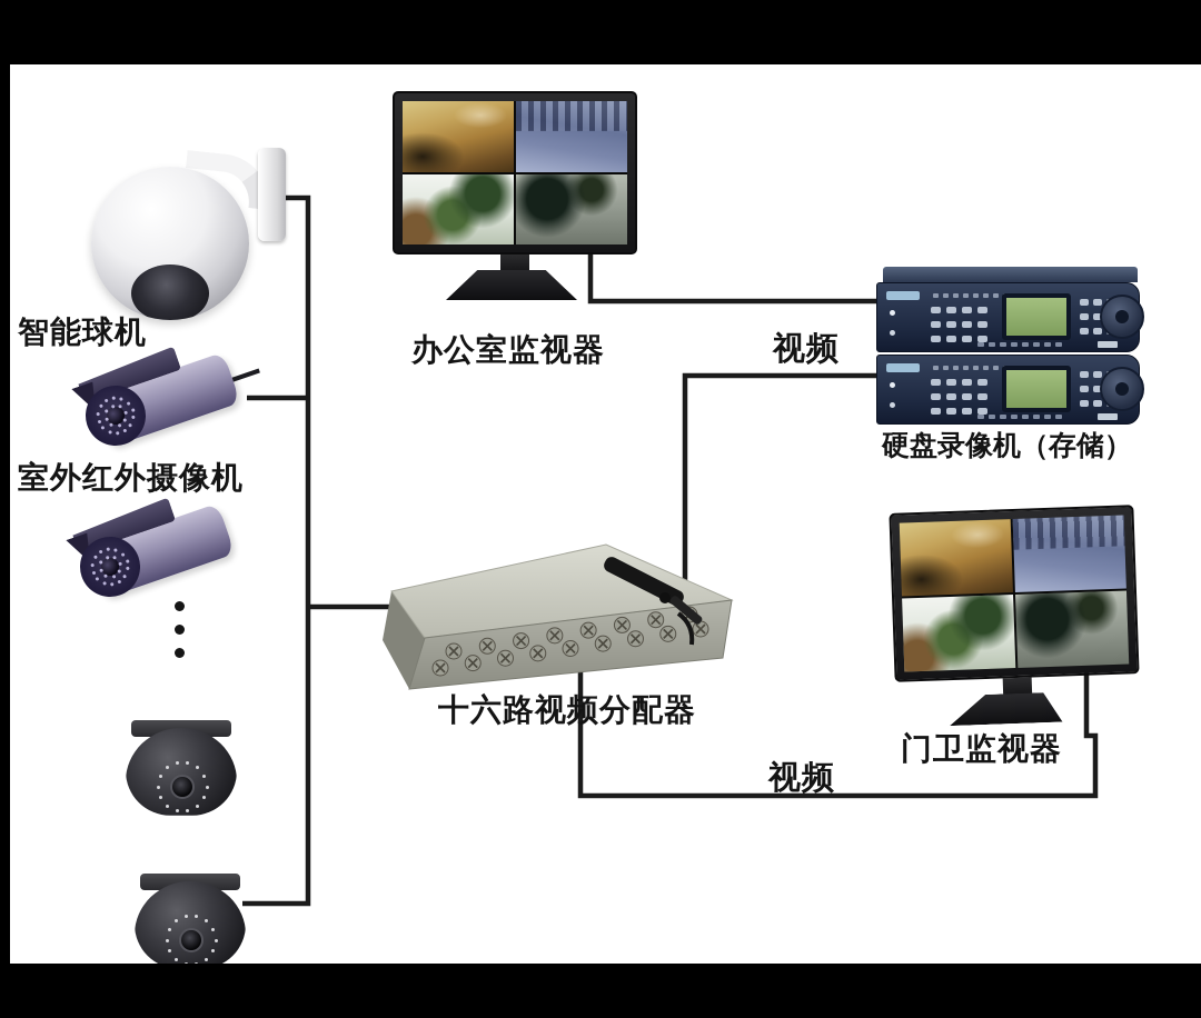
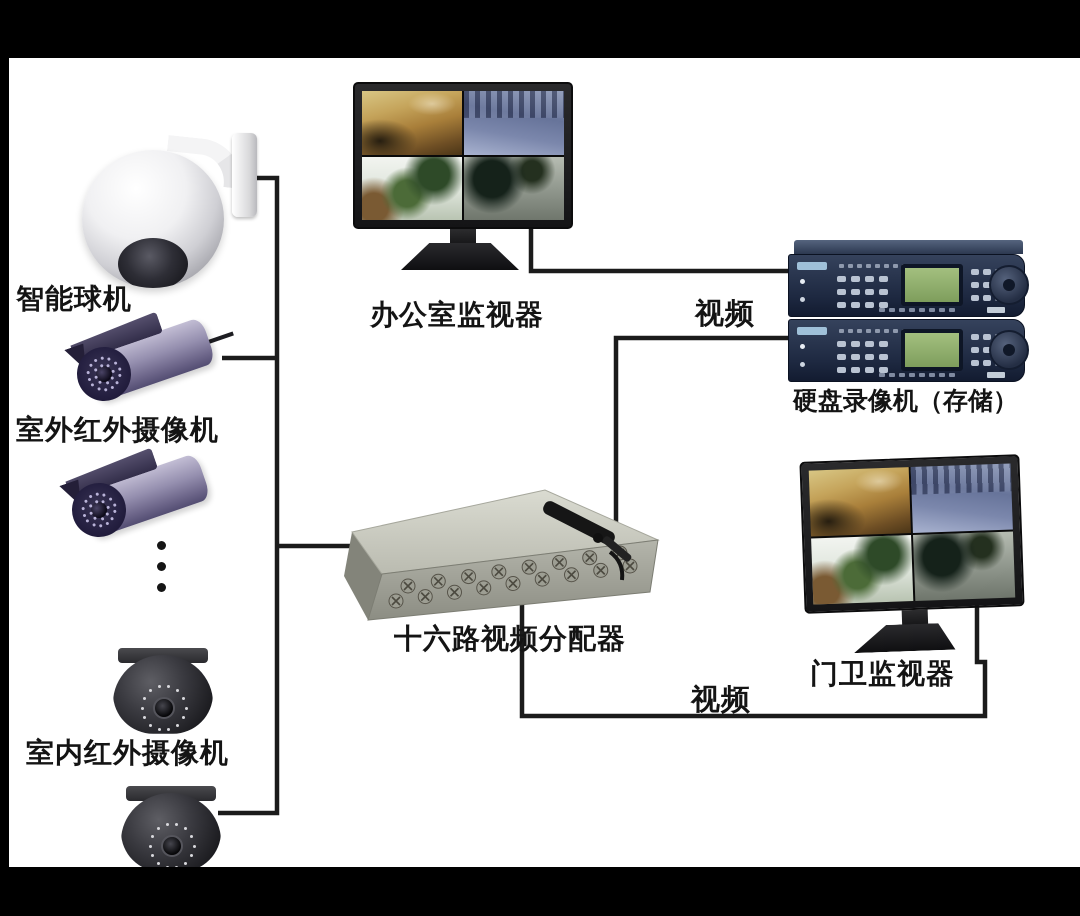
  智能球机
  室外红外摄像机
+ 室内红外摄像机
  办公室监视器
  硬盘录像机（存储）
  十六路视频分配器
  门卫监视器
  视频
  视频
